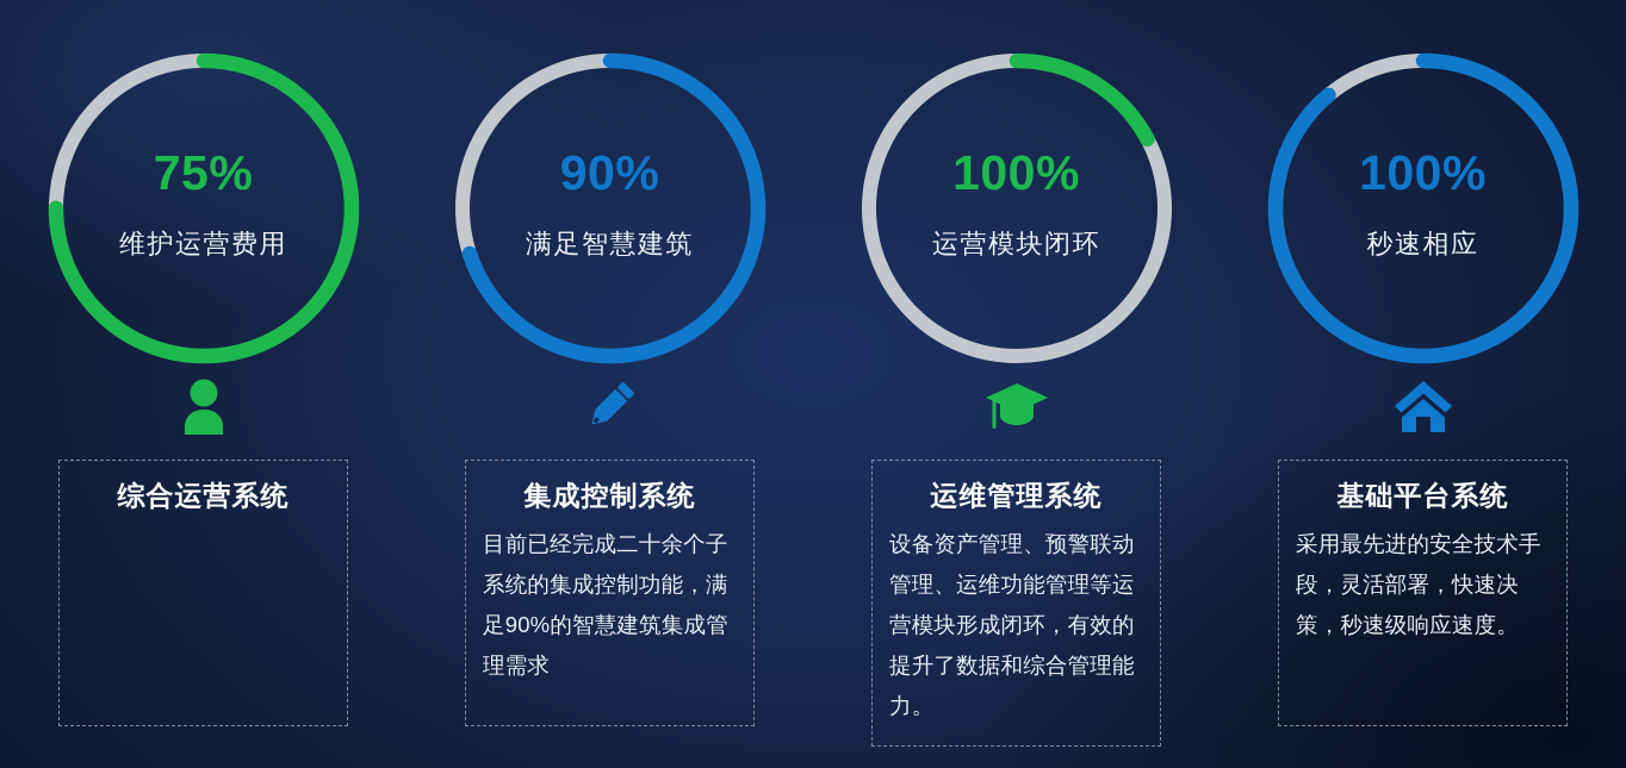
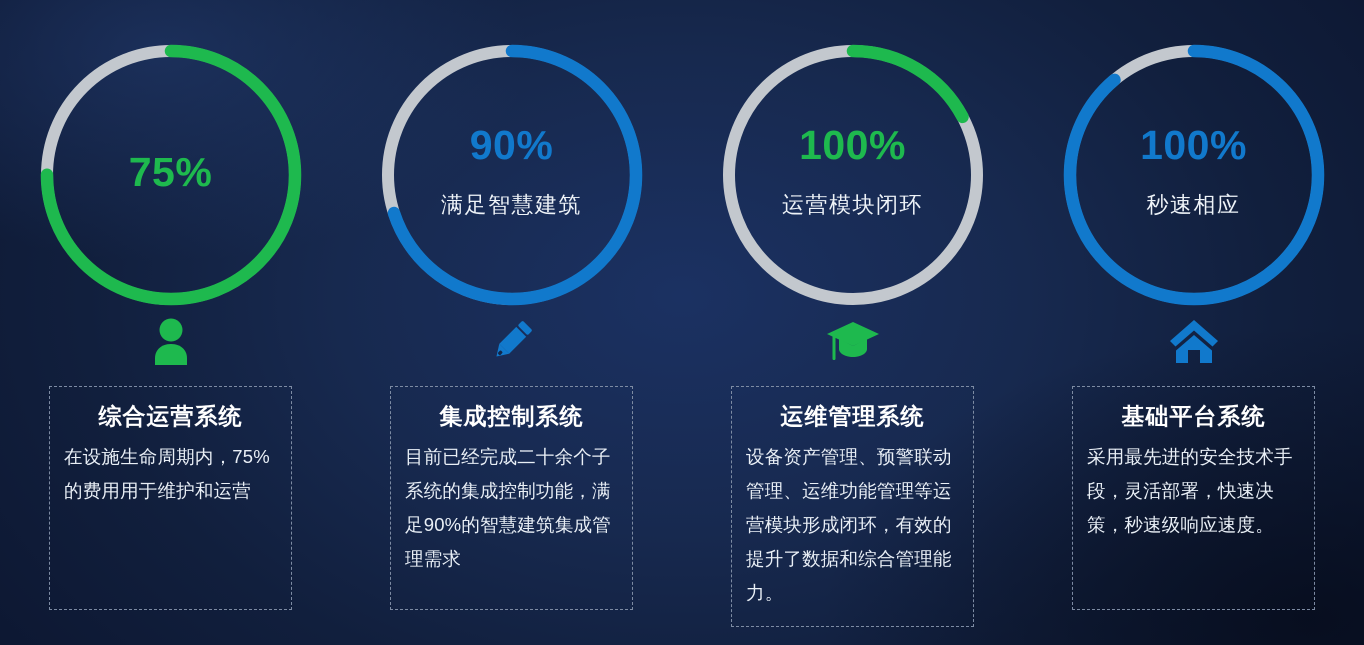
  75%
- 维护运营费用
  综合运营系统
+ 在设施生命周期内，75%的费用用于维护和运营
  90%
  满足智慧建筑
  集成控制系统
  目前已经完成二十余个子系统的集成控制功能，满足90%的智慧建筑集成管理需求
  100%
  运营模块闭环
  运维管理系统
  设备资产管理、预警联动管理、运维功能管理等运营模块形成闭环，有效的提升了数据和综合管理能力。
  100%
  秒速相应
  基础平台系统
  采用最先进的安全技术手段，灵活部署，快速决策，秒速级响应速度。
